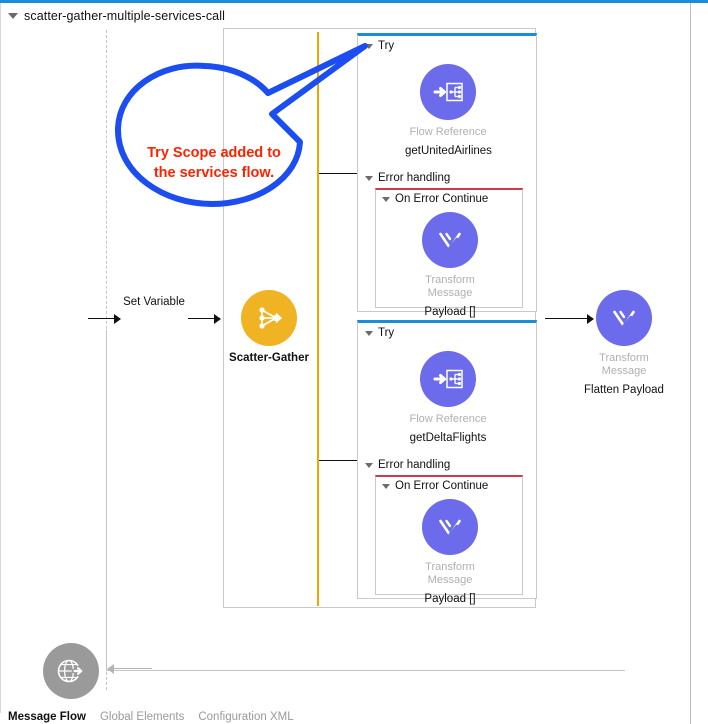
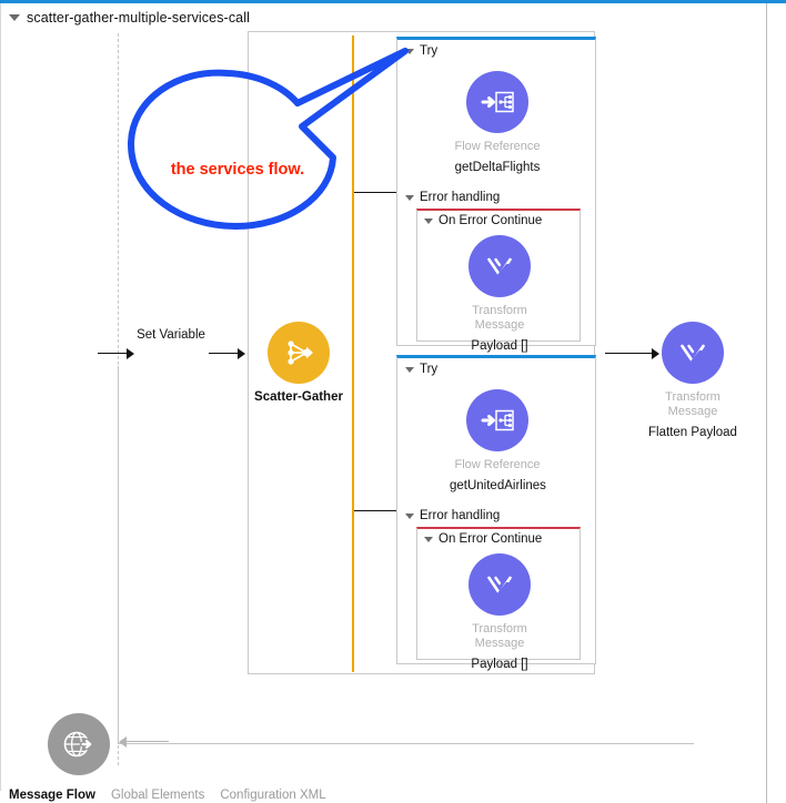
  scatter-gather-multiple-services-call
  Set Variable
  Scatter-Gather
  Transform Message
  Flatten Payload
  Try
  Flow Reference
- getUnitedAirlines
+ getDeltaFlights
  Error handling
  On Error Continue
  Transform Message
  Payload []
  Try
  Flow Reference
- getDeltaFlights
+ getUnitedAirlines
  Error handling
  On Error Continue
  Transform Message
  Payload []
- Try Scope added to
  the services flow.
  Message Flow
  Global Elements
  Configuration XML
